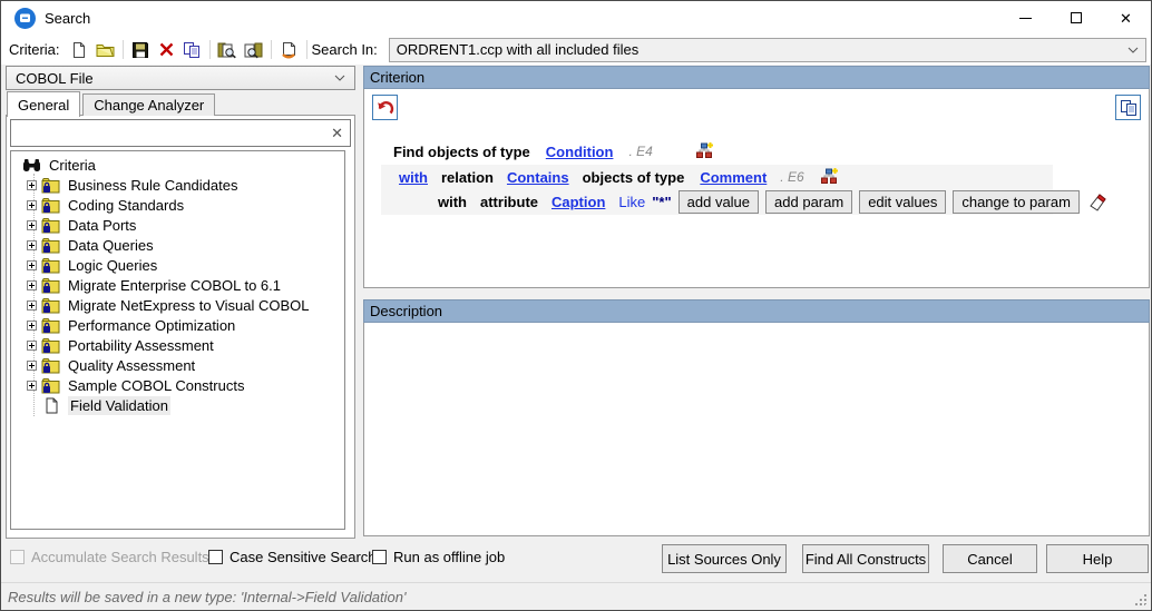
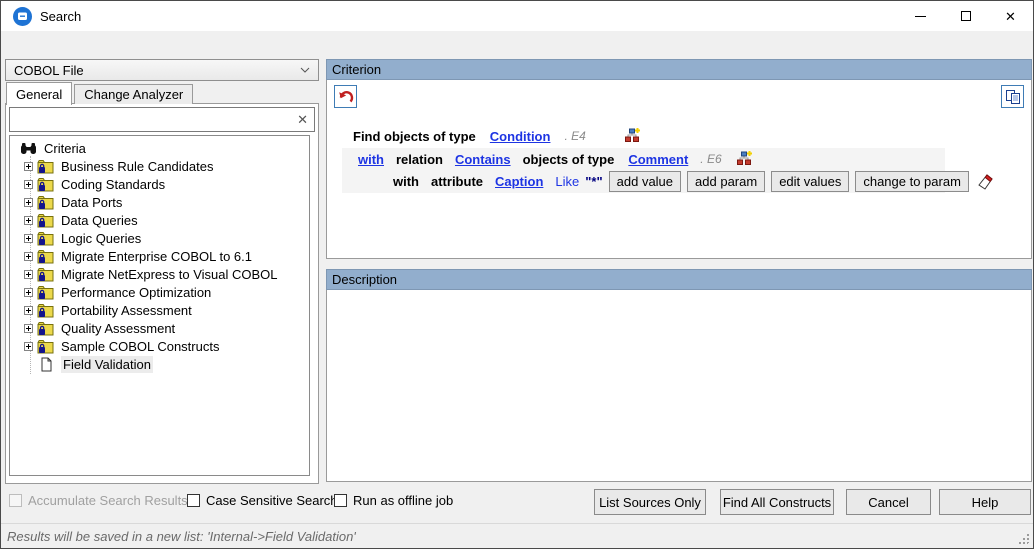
  Search
  ✕
- Criteria:
- Search In:
- ORDRENT1.ccp with all included files
  COBOL File
  General
  Change Analyzer
  ✕
  Criteria
  Business Rule Candidates
  Coding Standards
  Data Ports
  Data Queries
  Logic Queries
  Migrate Enterprise COBOL to 6.1
  Migrate NetExpress to Visual COBOL
  Performance Optimization
  Portability Assessment
  Quality Assessment
  Sample COBOL Constructs
  Field Validation
  Criterion
  Find objects of type
  Condition
  . E4
  with
  relation
  Contains
  objects of type
  Comment
  . E6
  with
  attribute
  Caption
  Like
  "*"
  add value
  add param
  edit values
  change to param
  Description
  Accumulate Search Results
  Case Sensitive Searc
  Run as offline job
  List Sources Only
  Find All Constructs
  Cancel
  Help
- Results will be saved in a new type: 'Internal->Field Validation'
+ Results will be saved in a new list: 'Internal->Field Validation'
